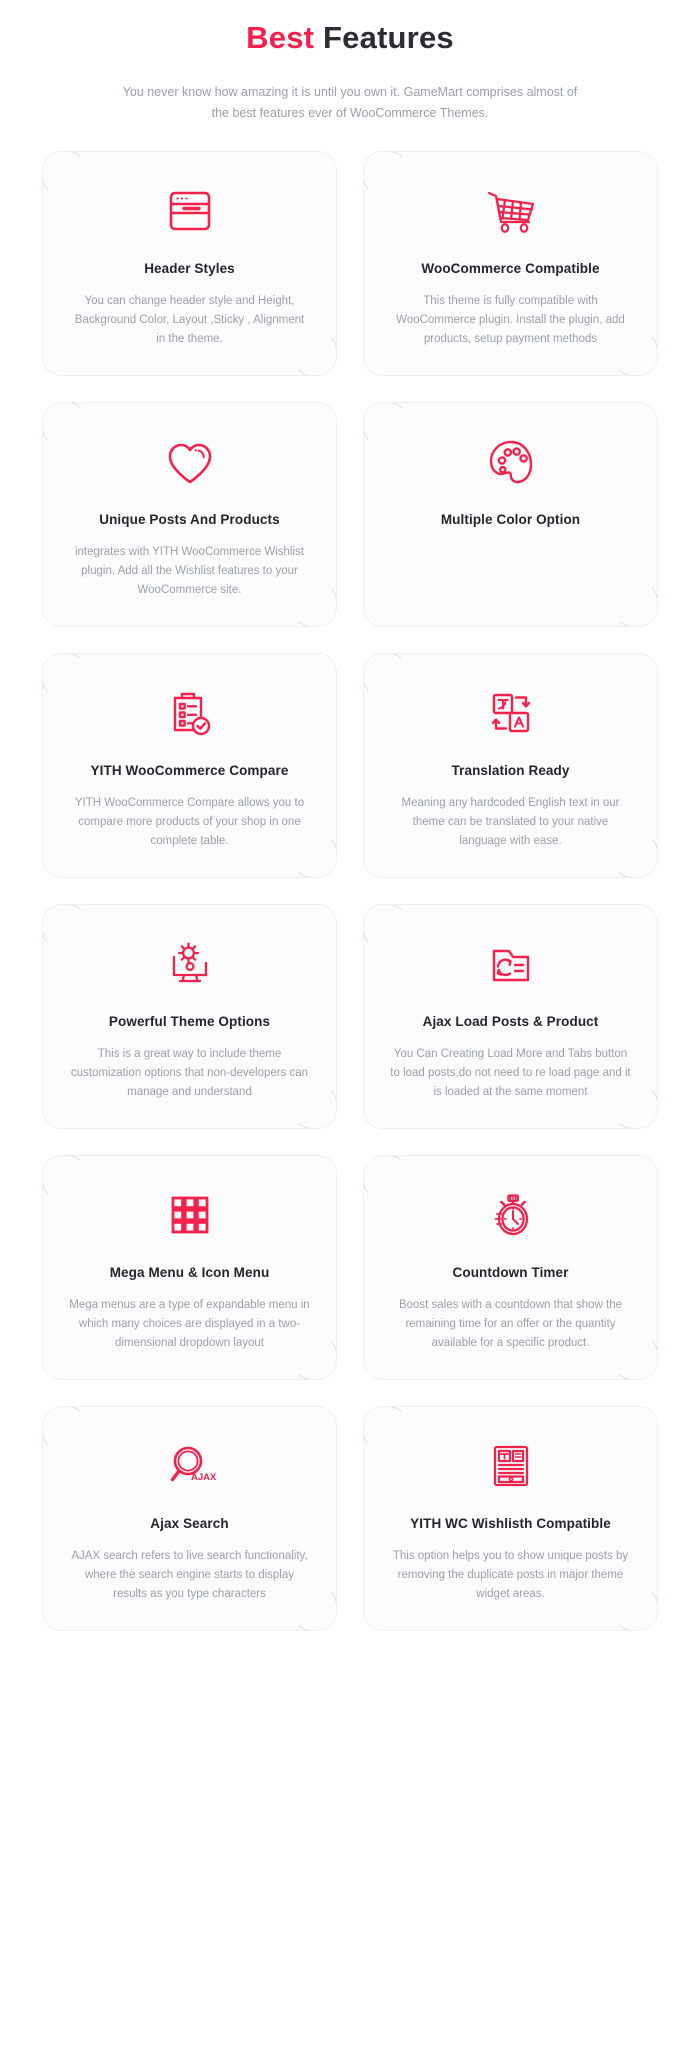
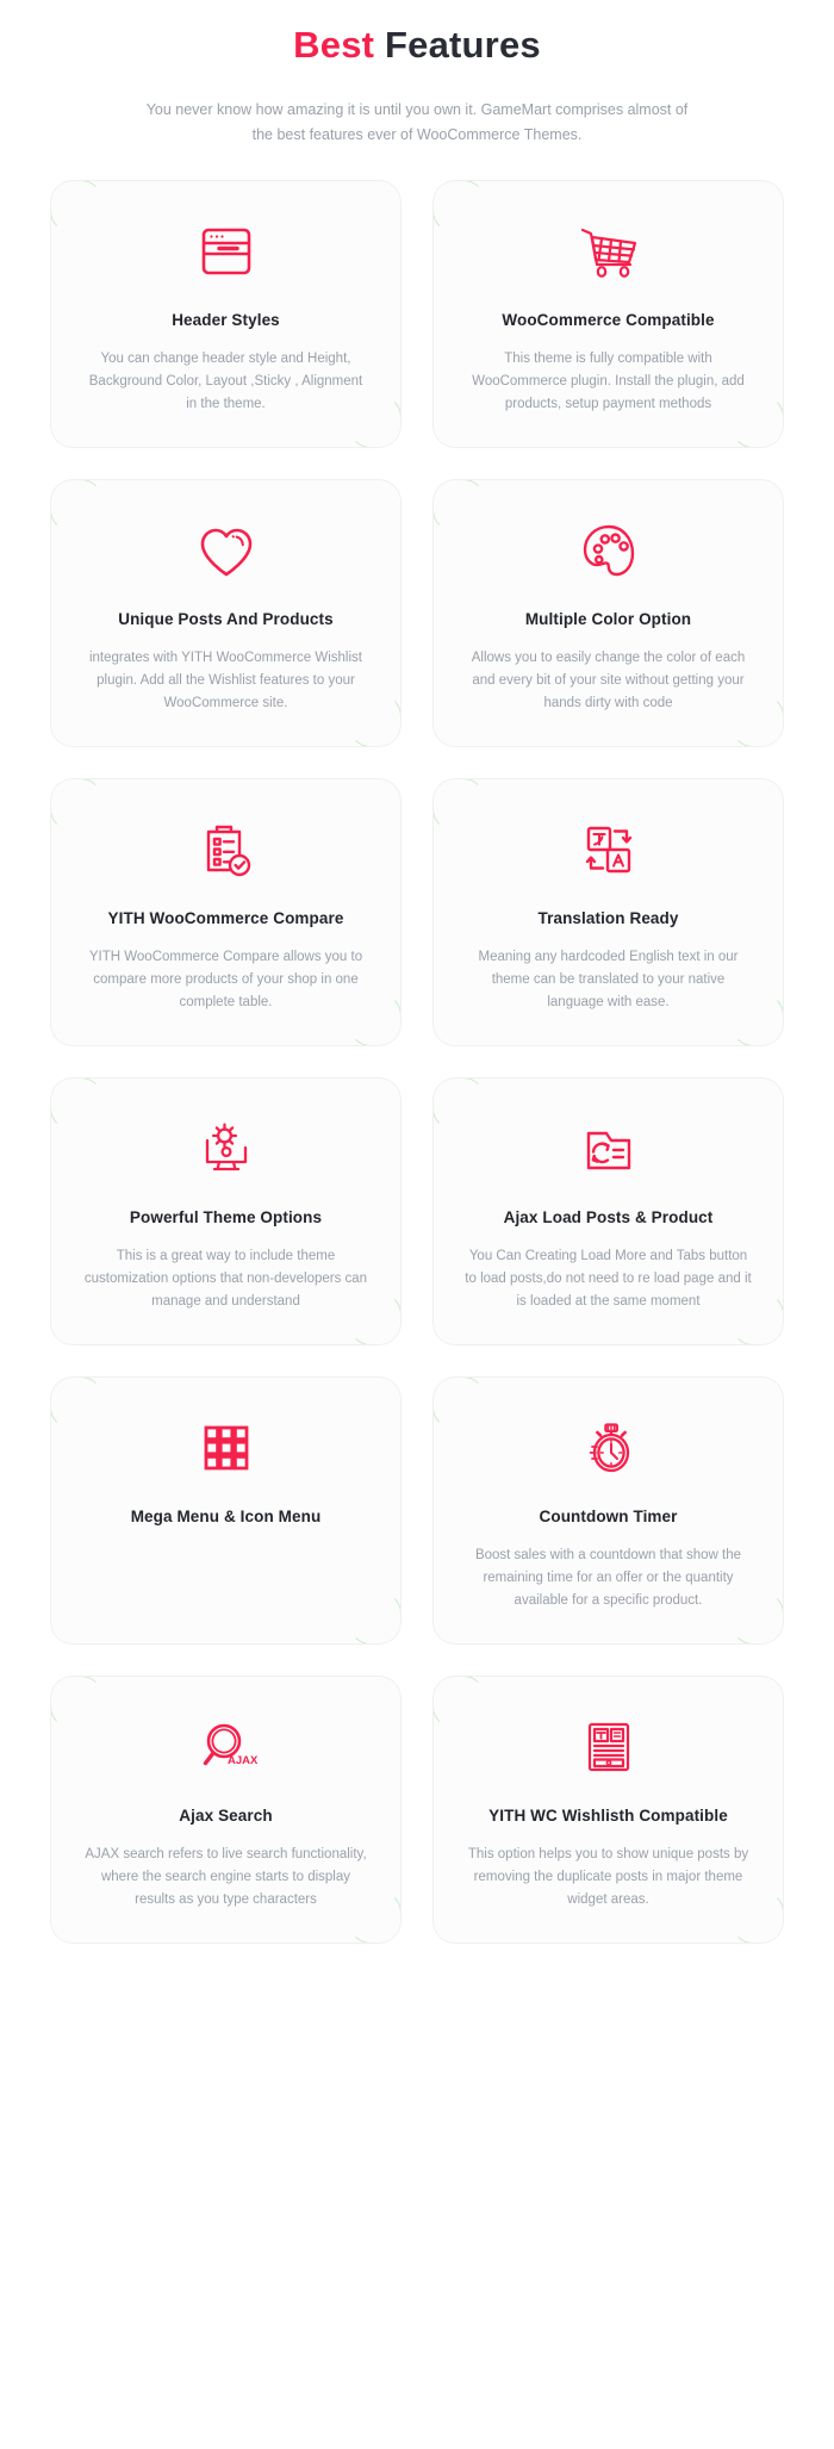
  Best Features
  You never know how amazing it is until you own it. GameMart comprises almost of the best features ever of WooCommerce Themes.
  Header Styles
  You can change header style and Height, Background Color, Layout ,Sticky , Alignment in the theme.
  WooCommerce Compatible
  This theme is fully compatible with WooCommerce plugin. Install the plugin, add products, setup payment methods
  Unique Posts And Products
  integrates with YITH WooCommerce Wishlist plugin. Add all the Wishlist features to your WooCommerce site.
  Multiple Color Option
+ Allows you to easily change the color of each and every bit of your site without getting your hands dirty with code
  YITH WooCommerce Compare
  YITH WooCommerce Compare allows you to compare more products of your shop in one complete table.
  Translation Ready
  Meaning any hardcoded English text in our theme can be translated to your native language with ease.
  Powerful Theme Options
  This is a great way to include theme customization options that non-developers can manage and understand
  Ajax Load Posts & Product
  You Can Creating Load More and Tabs button to load posts,do not need to re load page and it is loaded at the same moment
  Mega Menu & Icon Menu
- Mega menus are a type of expandable menu in which many choices are displayed in a two-dimensional dropdown layout
  Countdown Timer
  Boost sales with a countdown that show the remaining time for an offer or the quantity available for a specific product.
  AJAX
  Ajax Search
  AJAX search refers to live search functionality, where the search engine starts to display results as you type characters
  YITH WC Wishlisth Compatible
  This option helps you to show unique posts by removing the duplicate posts in major theme widget areas.
